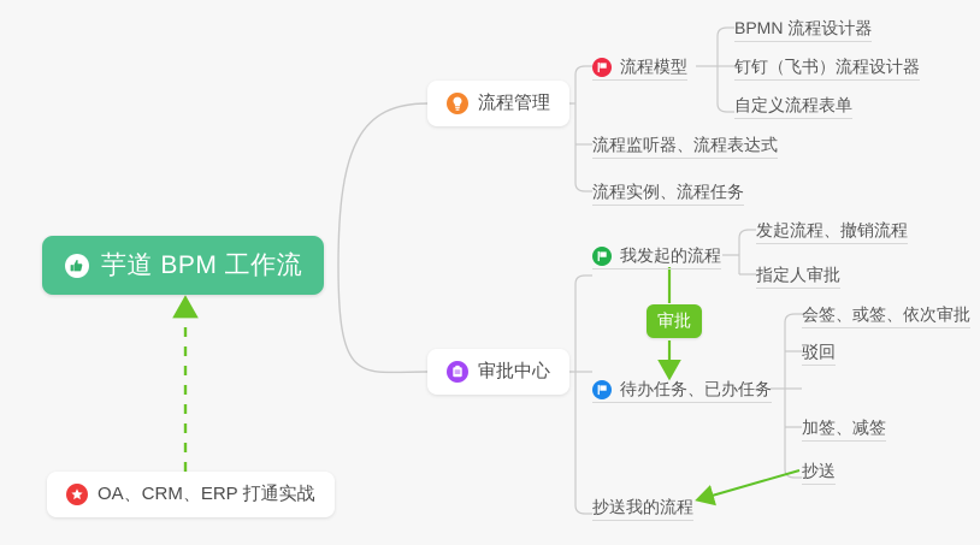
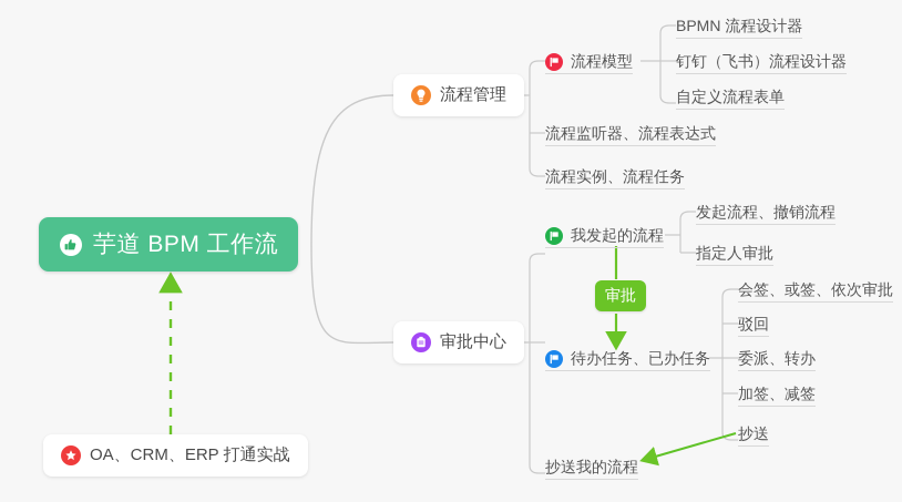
  芋道 BPM 工作流
  流程管理
  流程模型
  BPMN 流程设计器
  钉钉（飞书）流程设计器
  自定义流程表单
  流程监听器、流程表达式
  流程实例、流程任务
  审批中心
  我发起的流程
  发起流程、撤销流程
  指定人审批
  待办任务、已办任务
  会签、或签、依次审批
  驳回
+ 委派、转办
  加签、减签
  抄送
  抄送我的流程
  审批
  OA、CRM、ERP 打通实战
